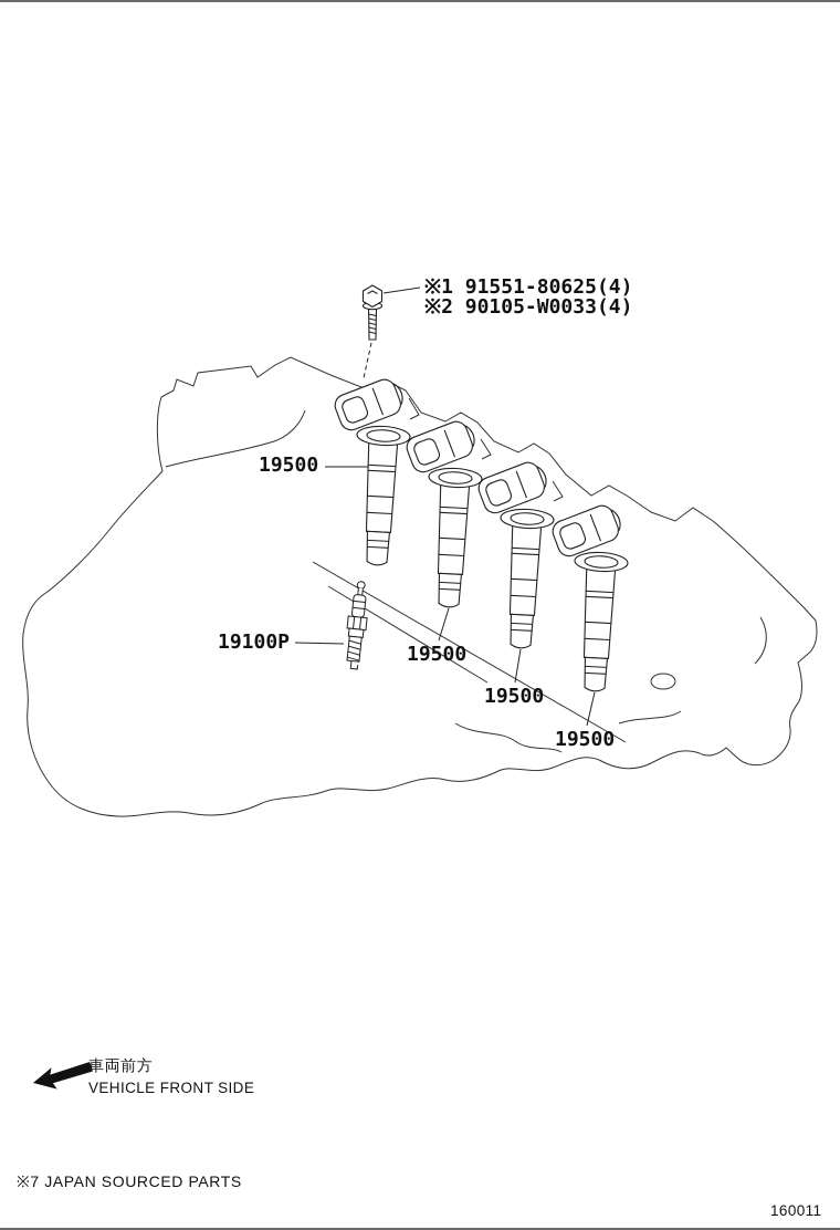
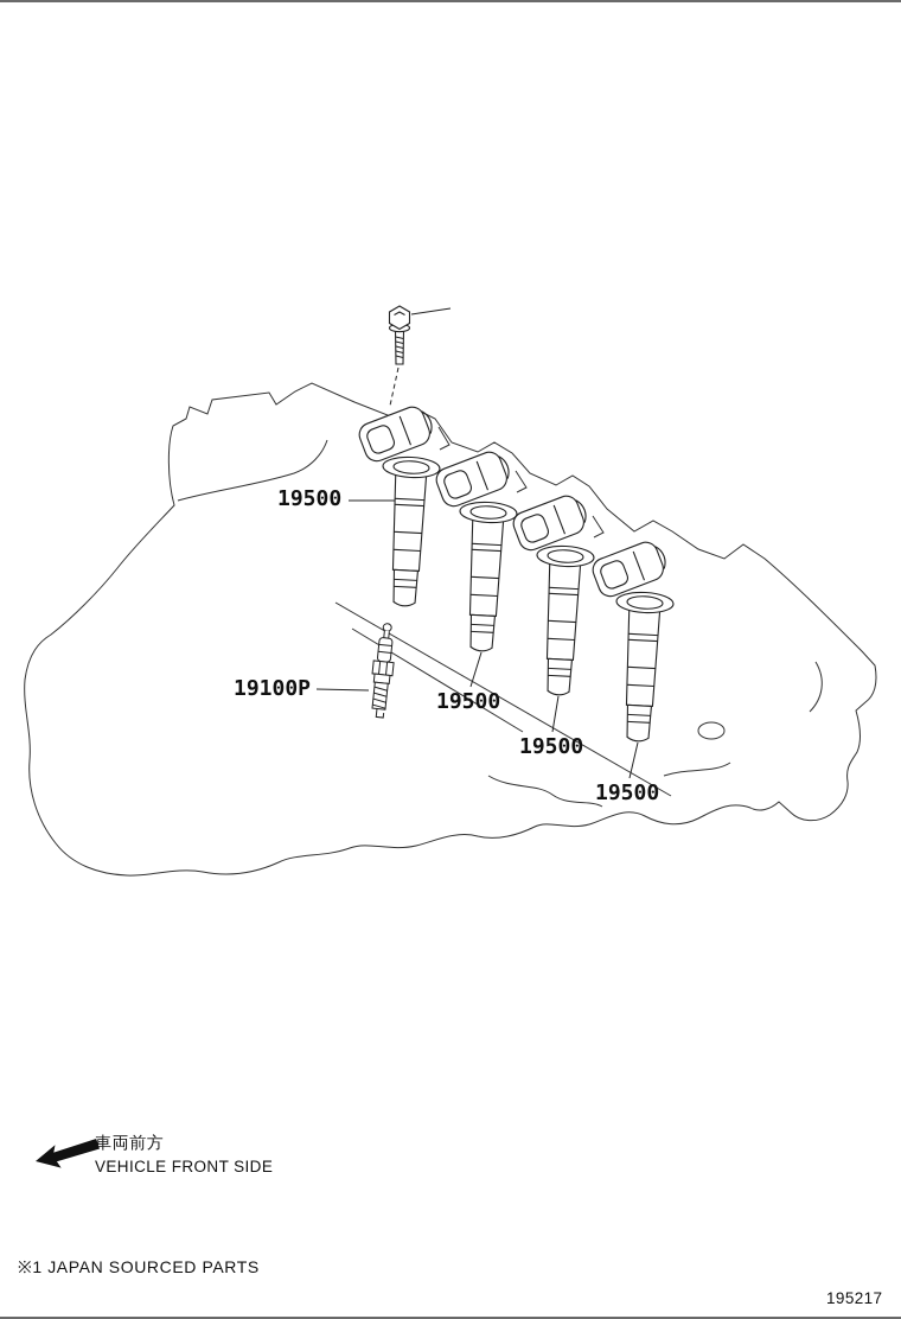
- ※1 91551-80625(4)
- ※2 90105-W0033(4)
  19500
  19100P
  19500
  19500
  19500
  車両前方
  VEHICLE FRONT SIDE
- ※7 JAPAN SOURCED PARTS
+ ※1 JAPAN SOURCED PARTS
- 160011
+ 195217
